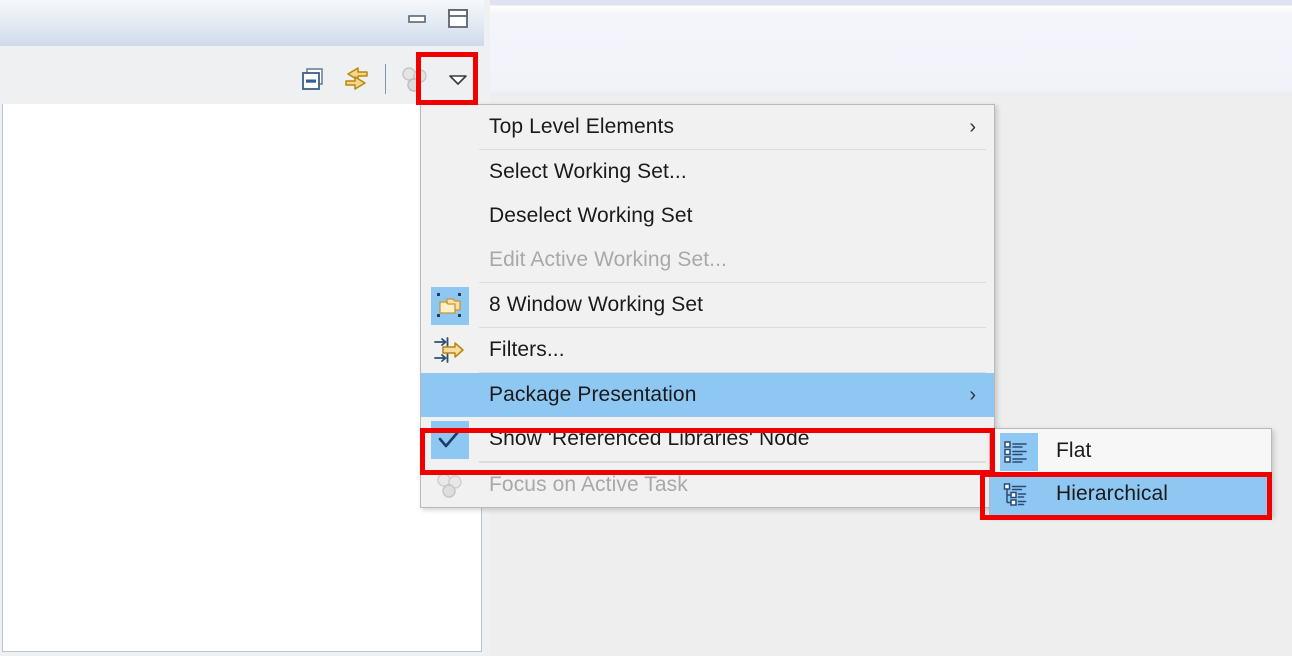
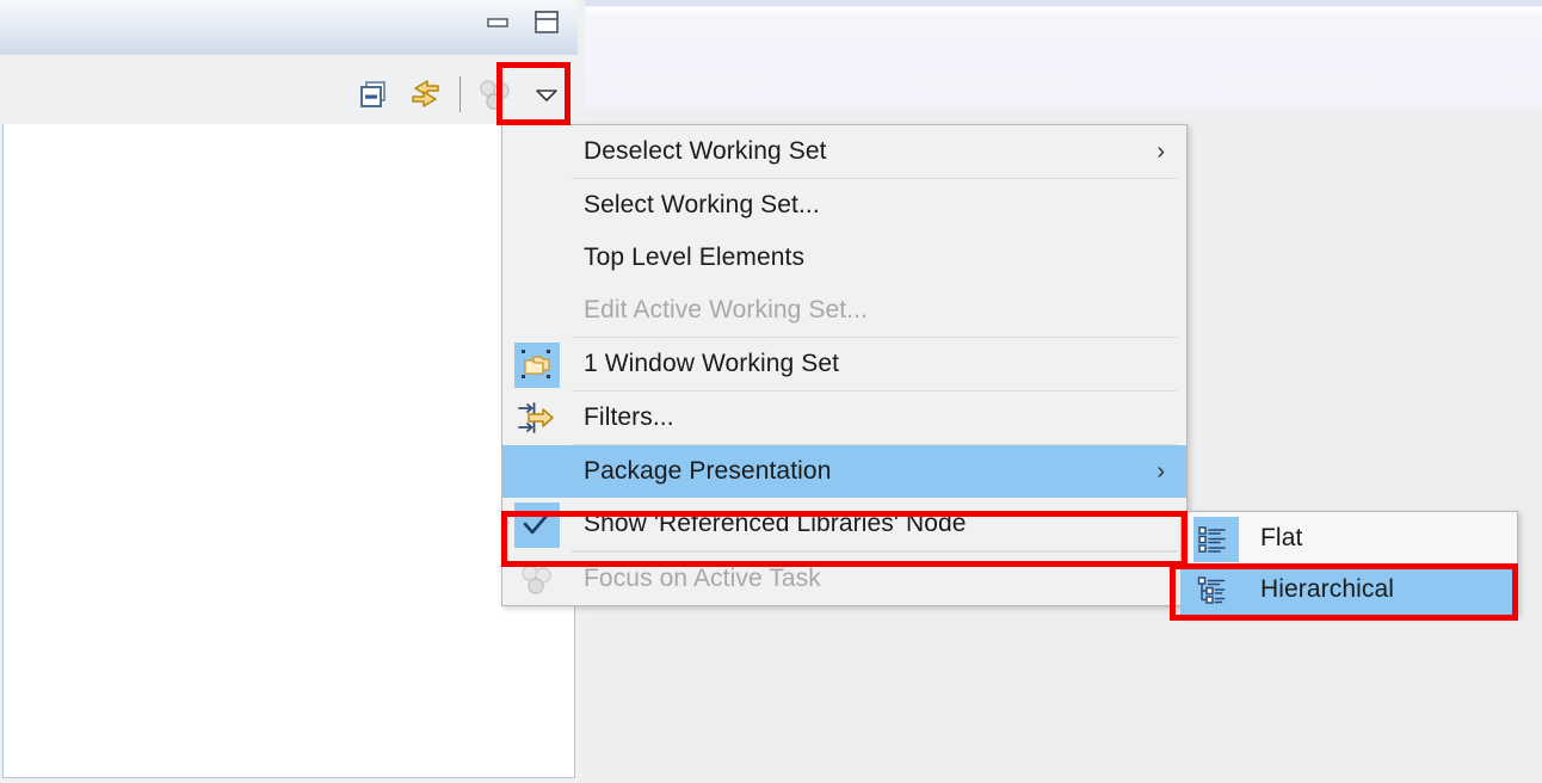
- Top Level Elements
+ Deselect Working Set
  ›
  Select Working Set...
- Deselect Working Set
+ Top Level Elements
  Edit Active Working Set...
- 8 Window Working Set
+ 1 Window Working Set
  Filters...
  Package Presentation
  ›
  Show 'Referenced Libraries' Node
  Focus on Active Task
  Flat
  Hierarchical
